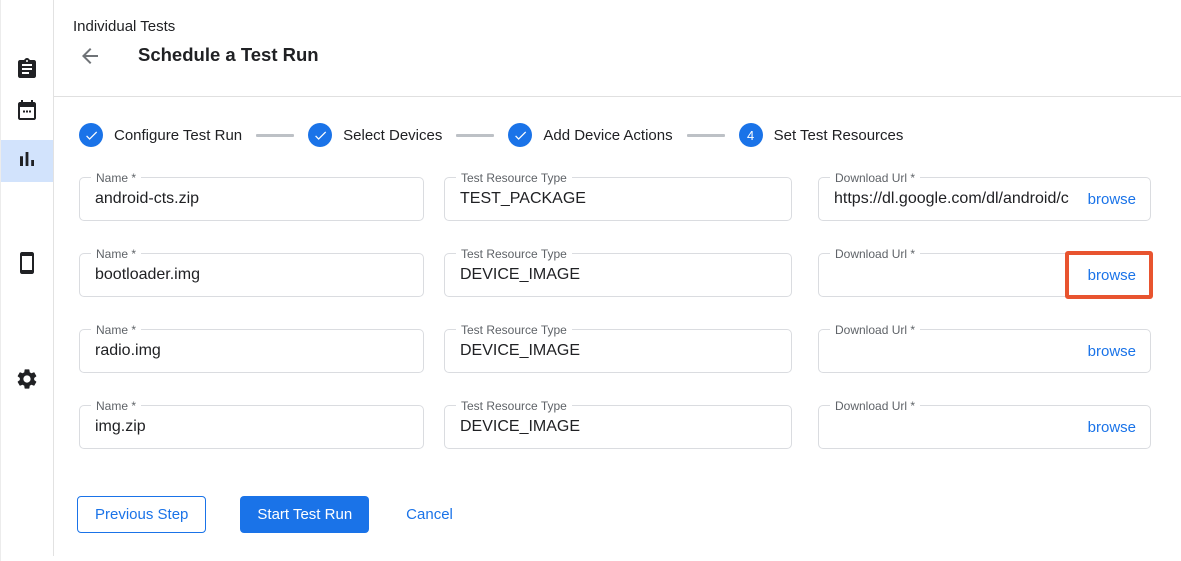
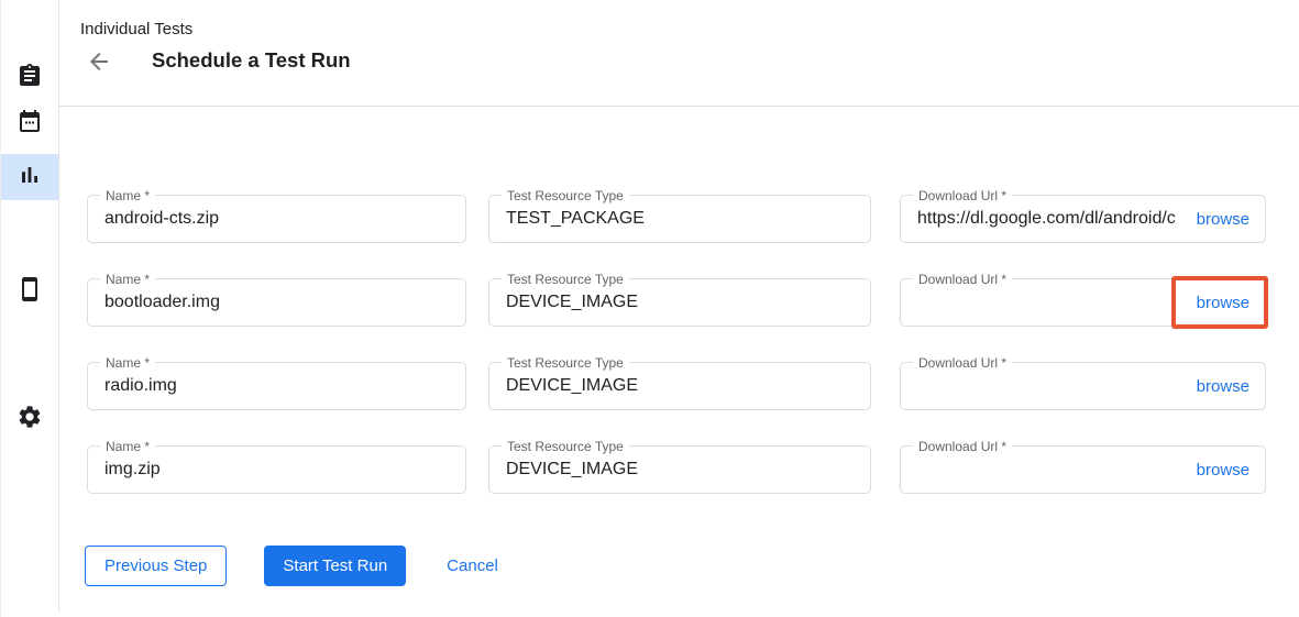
  Individual Tests
  Schedule a Test Run
- Configure Test Run
- Select Devices
- Add Device Actions
- 4
- Set Test Resources
  Name *
  android-cts.zip
  Test Resource Type
  TEST_PACKAGE
  Download Url *
  https://dl.google.com/dl/android/c
  browse
  Name *
  bootloader.img
  Test Resource Type
  DEVICE_IMAGE
  Download Url *
  browse
  Name *
  radio.img
  Test Resource Type
  DEVICE_IMAGE
  Download Url *
  browse
  Name *
  img.zip
  Test Resource Type
  DEVICE_IMAGE
  Download Url *
  browse
  Previous Step
  Start Test Run
  Cancel
